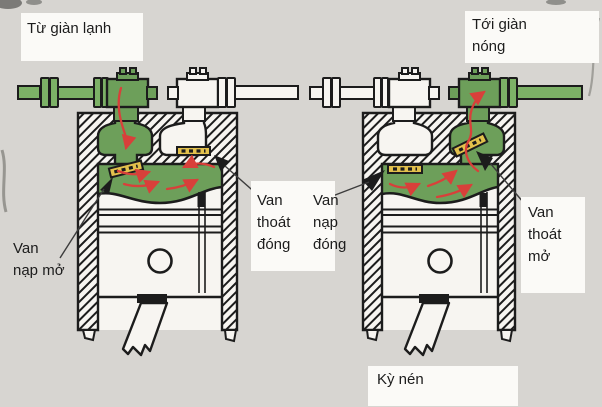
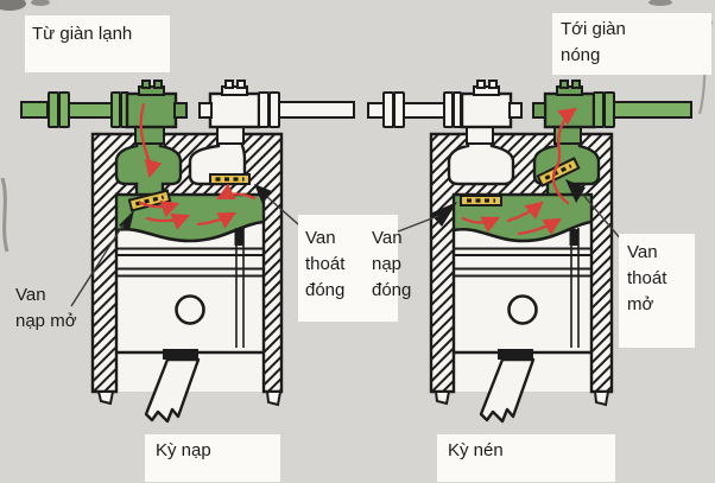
  Từ giàn lạnh
  Tới giàn
  nóng
  Van
  nạp mở
  Van
  thoát
  đóng
  Van
  nạp
  đóng
  Van
  thoát
  mở
+ Kỳ nạp
  Kỳ nén
